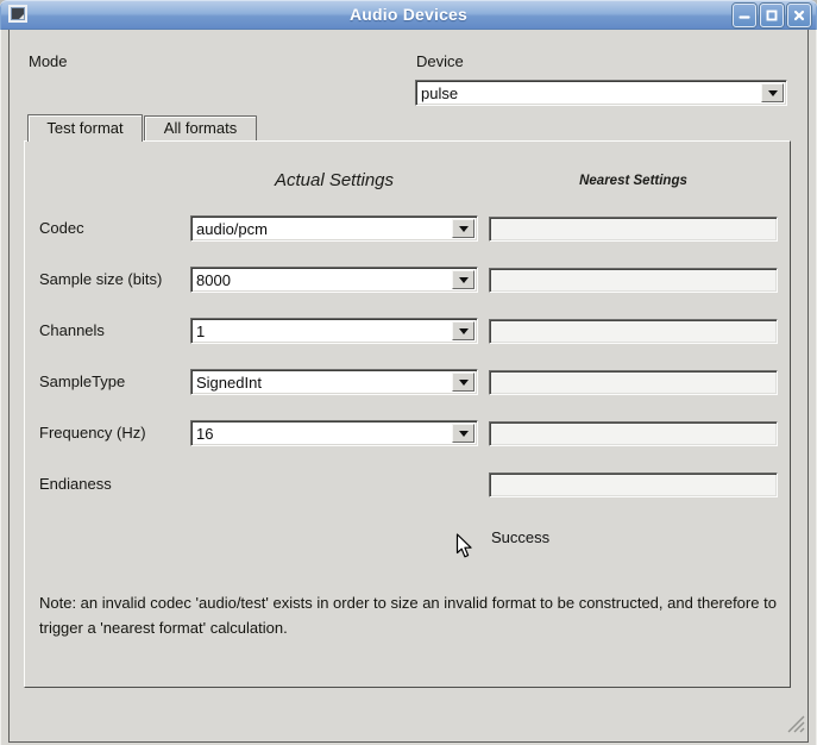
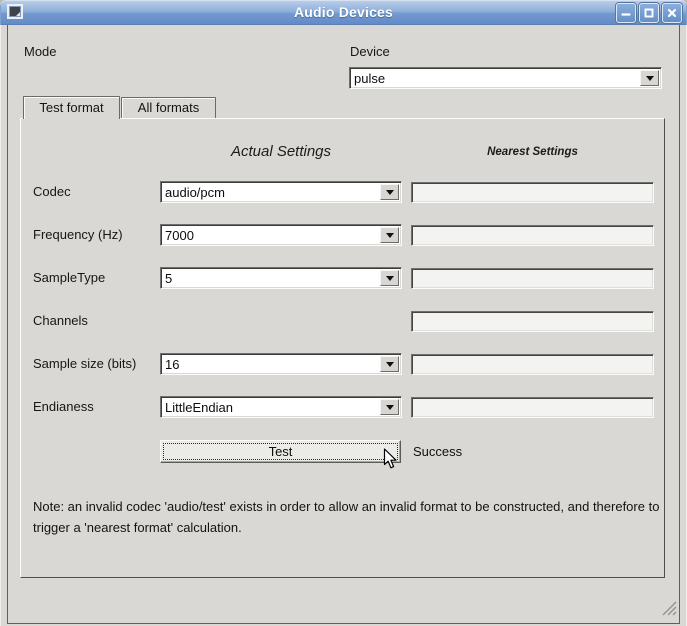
  Audio Devices
  Mode
  Device
  pulse
  Test format
  All formats
  Actual Settings
  Nearest Settings
  Codec
  audio/pcm
- Sample size (bits)
+ Frequency (Hz)
- 8000
+ 7000
- Channels
+ SampleType
- 1
+ 5
- SampleType
+ Channels
- SignedInt
- Frequency (Hz)
+ Sample size (bits)
  16
  Endianess
+ LittleEndian
+ Test
  Success
- Note: an invalid codec 'audio/test' exists in order to size an invalid format to be constructed, and therefore to trigger a 'nearest format' calculation.
+ Note: an invalid codec 'audio/test' exists in order to allow an invalid format to be constructed, and therefore to trigger a 'nearest format' calculation.
